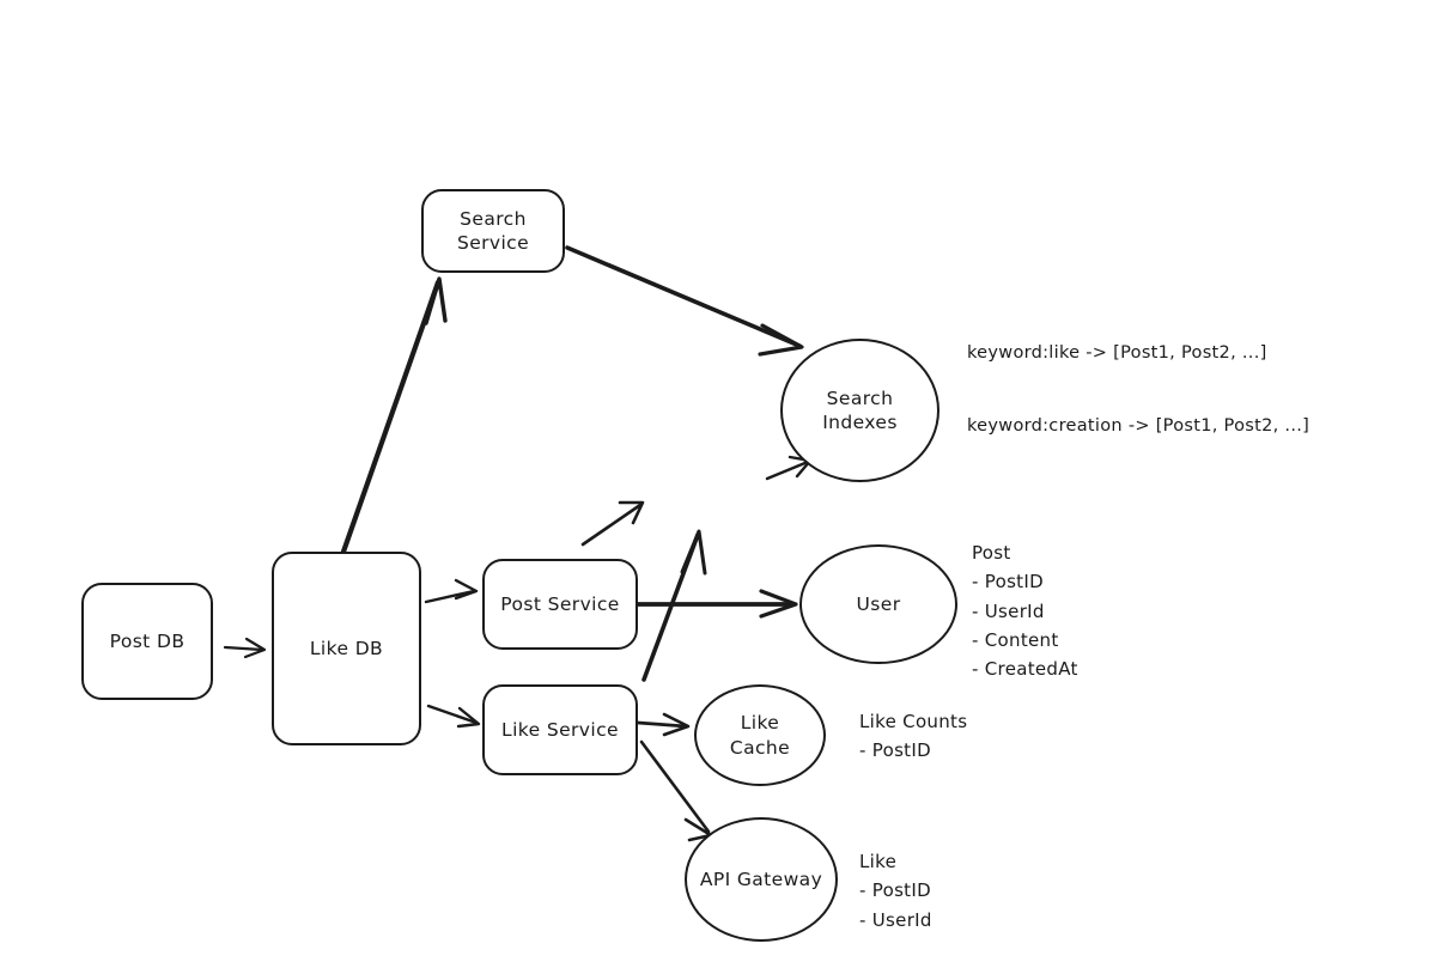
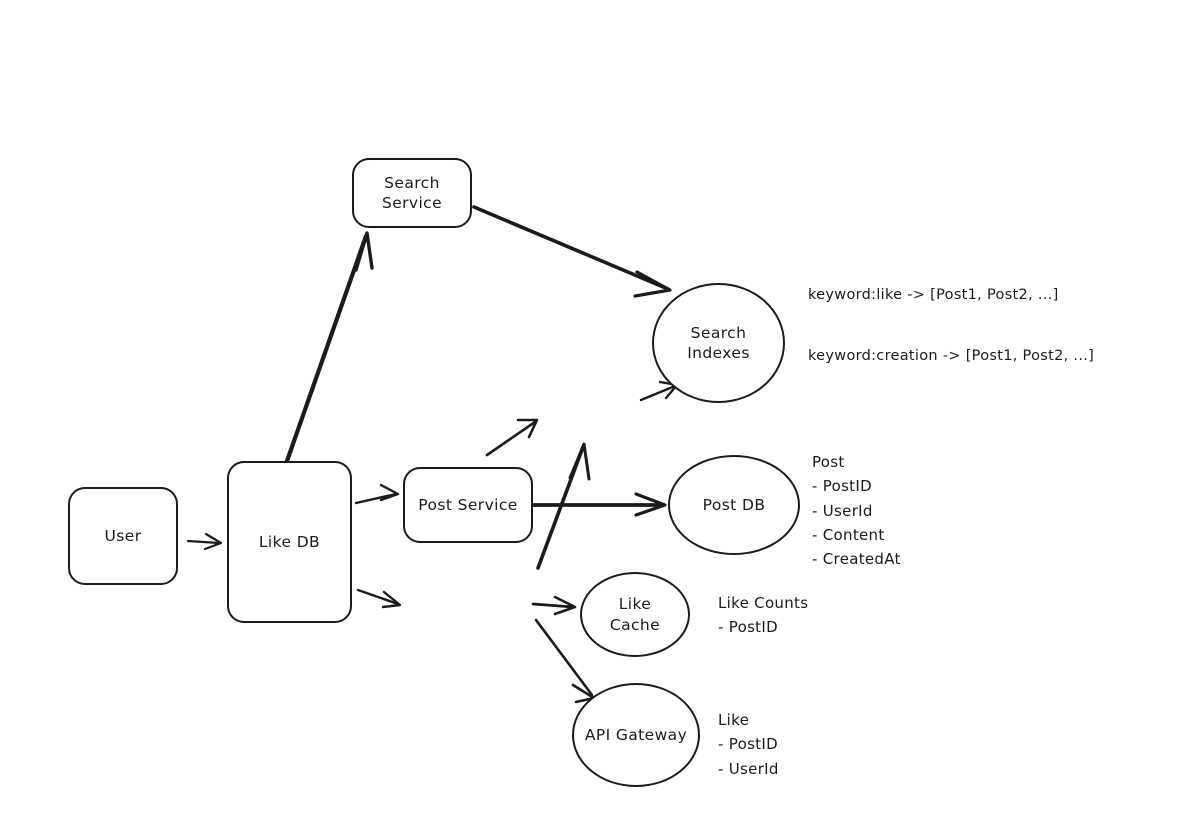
- Post DB
+ User
  Like DB
  Search
  Service
  Post Service
- Like Service
  Search
  Indexes
- User
+ Post DB
  Like
  Cache
  API Gateway
  keyword:like -> [Post1, Post2, ...]
  keyword:creation -> [Post1, Post2, ...]
  Post
  - PostID
  - UserId
  - Content
  - CreatedAt
  Like Counts
  - PostID
  Like
  - PostID
  - UserId
